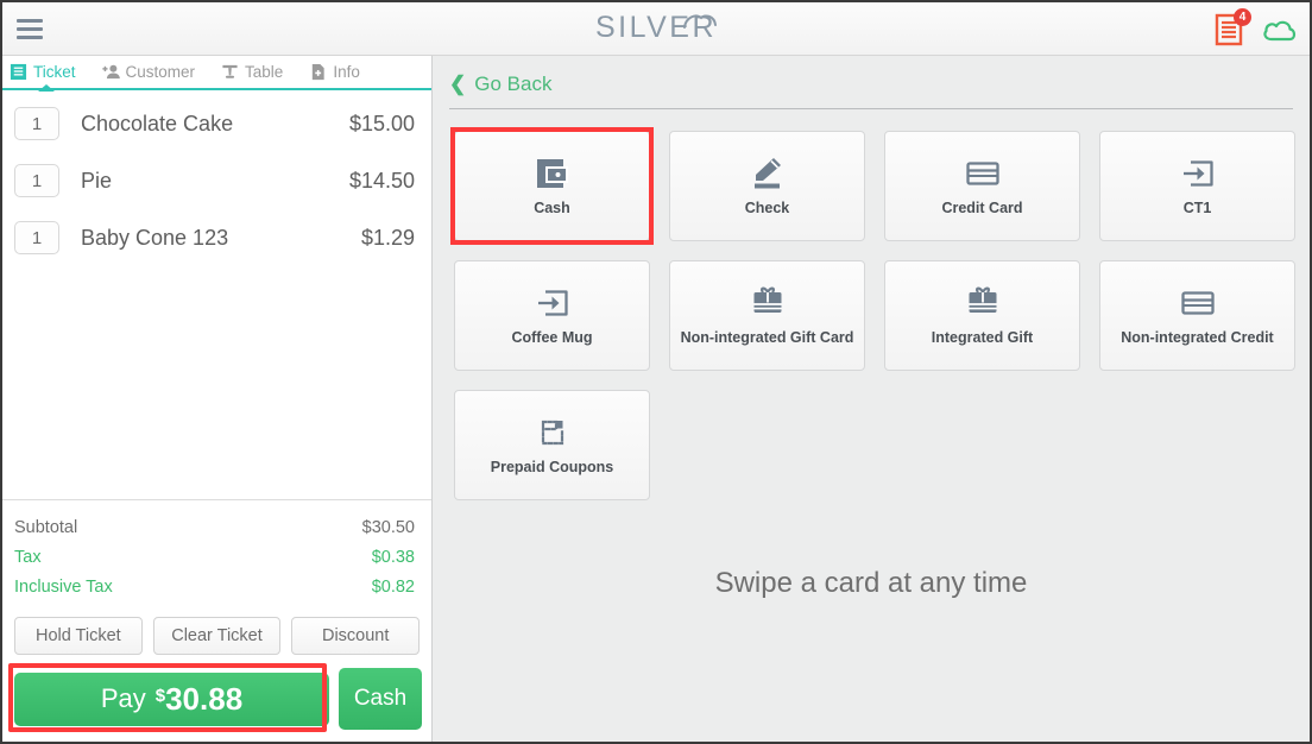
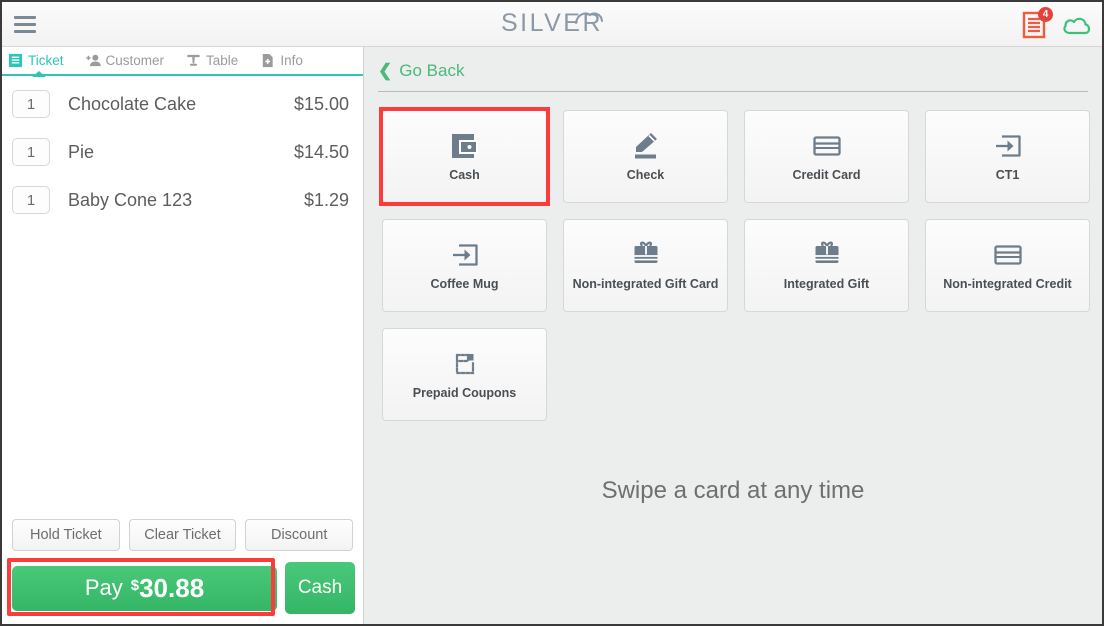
  SILVER
  4
  Ticket
  Customer
  Table
  Info
  1
  Chocolate Cake
  $15.00
  1
  Pie
  $14.50
  1
  Baby Cone 123
  $1.29
- Subtotal
- $30.50
- Tax
- $0.38
- Inclusive Tax
- $0.82
  Hold Ticket
  Clear Ticket
  Discount
  Pay
  $30.88
  Cash
  ❮
  Go Back
  Cash
  Check
  Credit Card
  CT1
  Coffee Mug
  Non-integrated Gift Card
  Integrated Gift
  Non-integrated Credit
  Prepaid Coupons
  Swipe a card at any time
